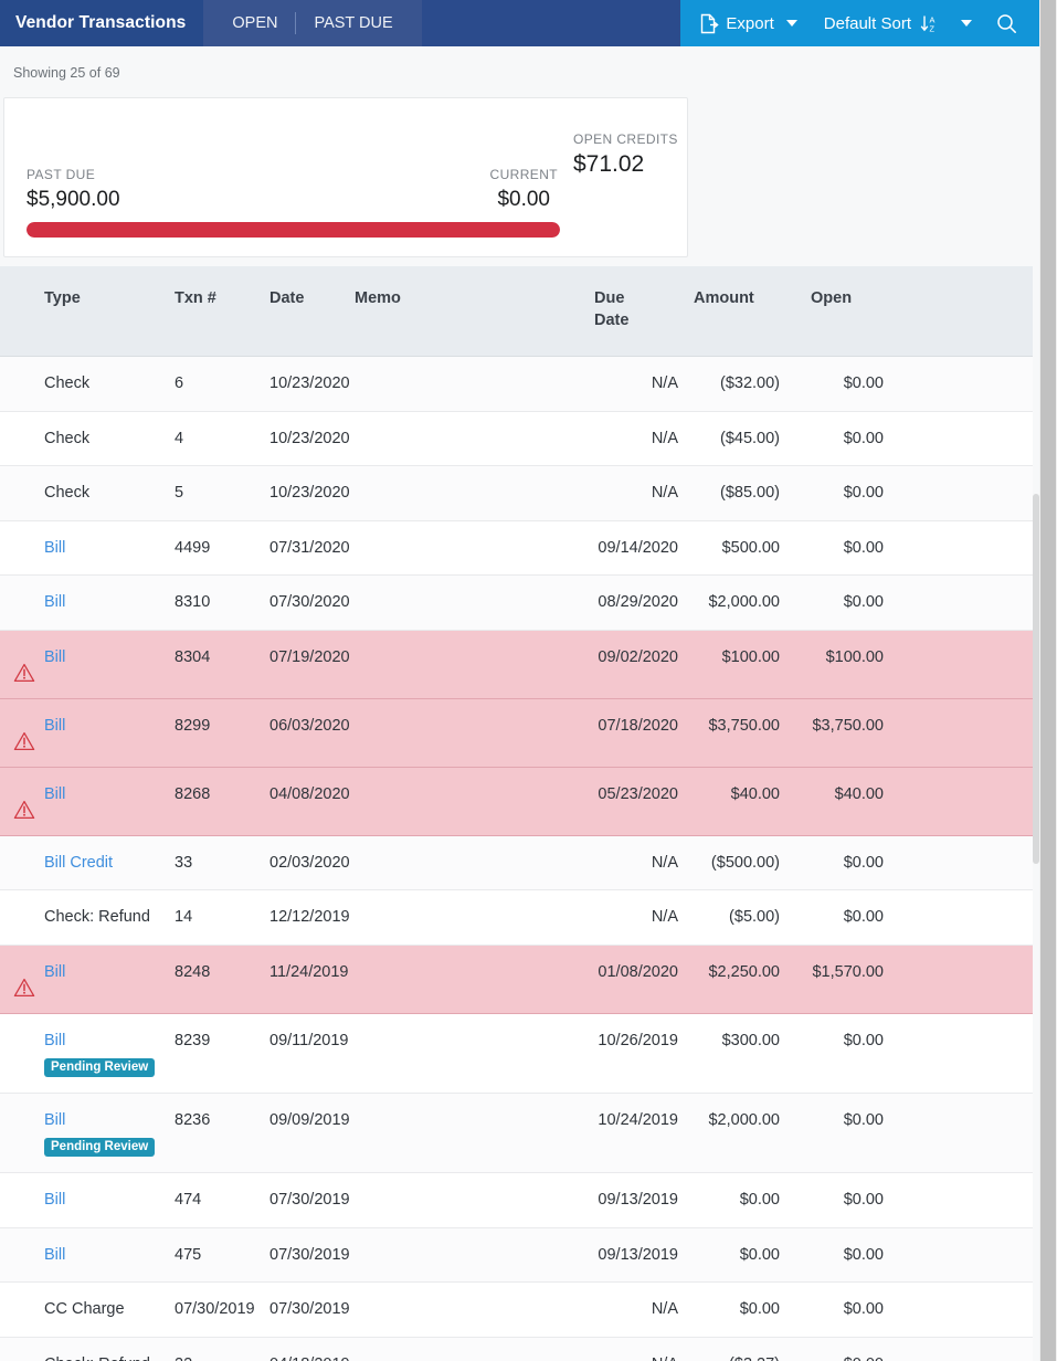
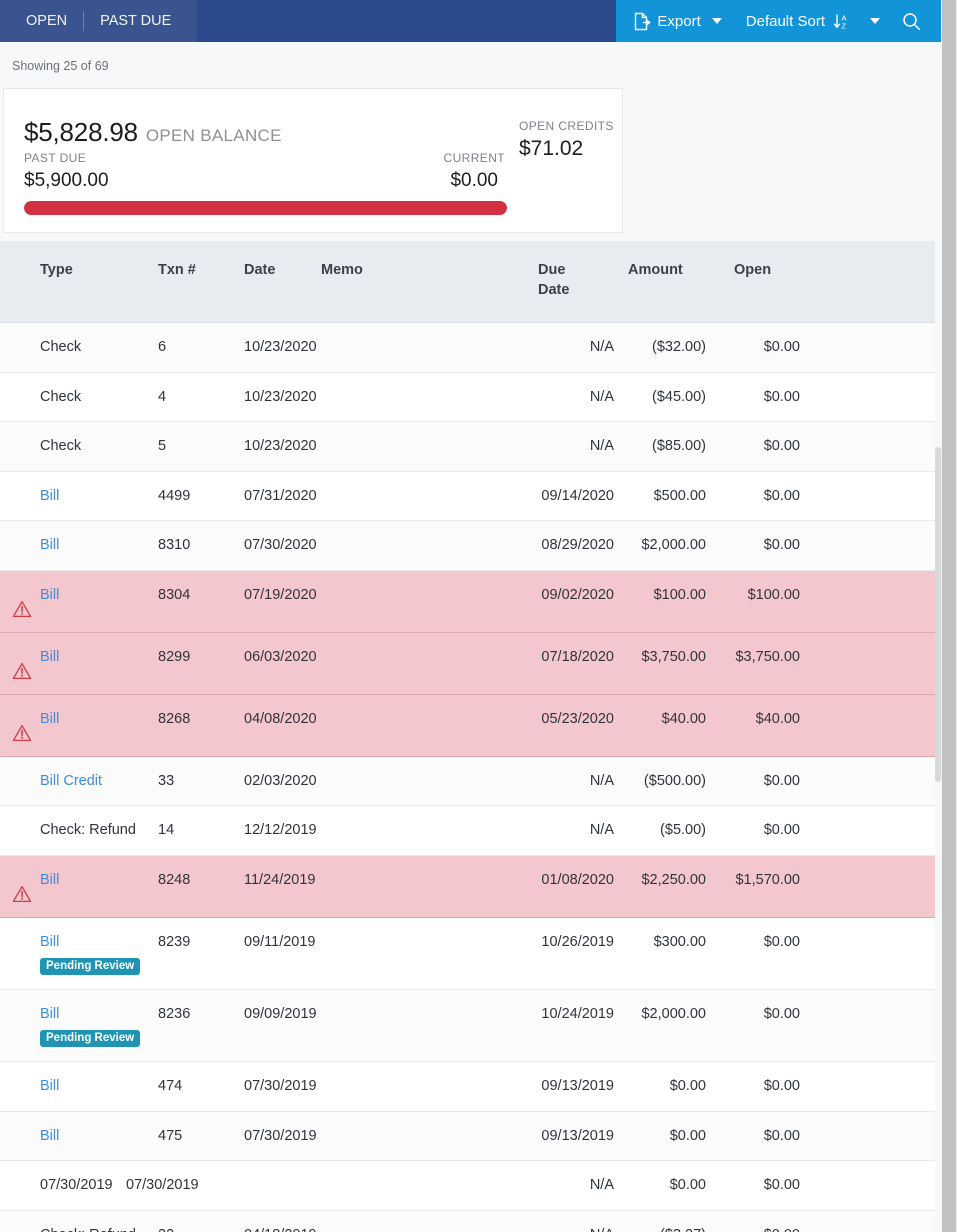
- Vendor Transactions
  OPEN
  PAST DUE
  Export
  Default Sort
  A
  Z
  Showing 25 of 69
+ $5,828.98
+ OPEN BALANCE
  OPEN CREDITS
  $71.02
  PAST DUE
  CURRENT
  $5,900.00
  $0.00
  Type
  Txn #
  Date
  Memo
  Due
  Date
  Amount
  Open
  Check
  6
  10/23/2020
  N/A
  ($32.00)
  $0.00
  Check
  4
  10/23/2020
  N/A
  ($45.00)
  $0.00
  Check
  5
  10/23/2020
  N/A
  ($85.00)
  $0.00
  Bill
  4499
  07/31/2020
  09/14/2020
  $500.00
  $0.00
  Bill
  8310
  07/30/2020
  08/29/2020
  $2,000.00
  $0.00
  Bill
  8304
  07/19/2020
  09/02/2020
  $100.00
  $100.00
  Bill
  8299
  06/03/2020
  07/18/2020
  $3,750.00
  $3,750.00
  Bill
  8268
  04/08/2020
  05/23/2020
  $40.00
  $40.00
  Bill Credit
  33
  02/03/2020
  N/A
  ($500.00)
  $0.00
  Check: Refund
  14
  12/12/2019
  N/A
  ($5.00)
  $0.00
  Bill
  8248
  11/24/2019
  01/08/2020
  $2,250.00
  $1,570.00
  Bill
  Pending Review
  8239
  09/11/2019
  10/26/2019
  $300.00
  $0.00
  Bill
  Pending Review
  8236
  09/09/2019
  10/24/2019
  $2,000.00
  $0.00
  Bill
  474
  07/30/2019
  09/13/2019
  $0.00
  $0.00
  Bill
  475
  07/30/2019
  09/13/2019
  $0.00
  $0.00
- CC Charge
  07/30/2019
  07/30/2019
  N/A
  $0.00
  $0.00
